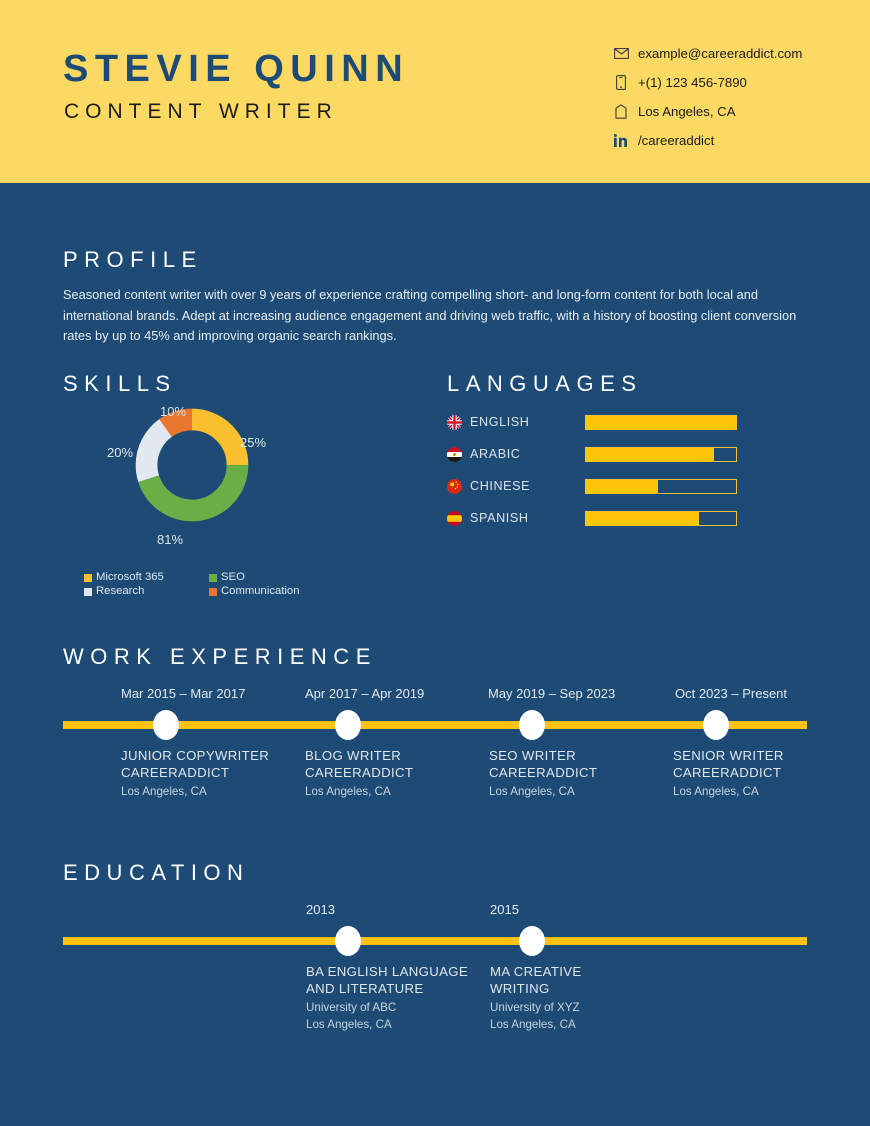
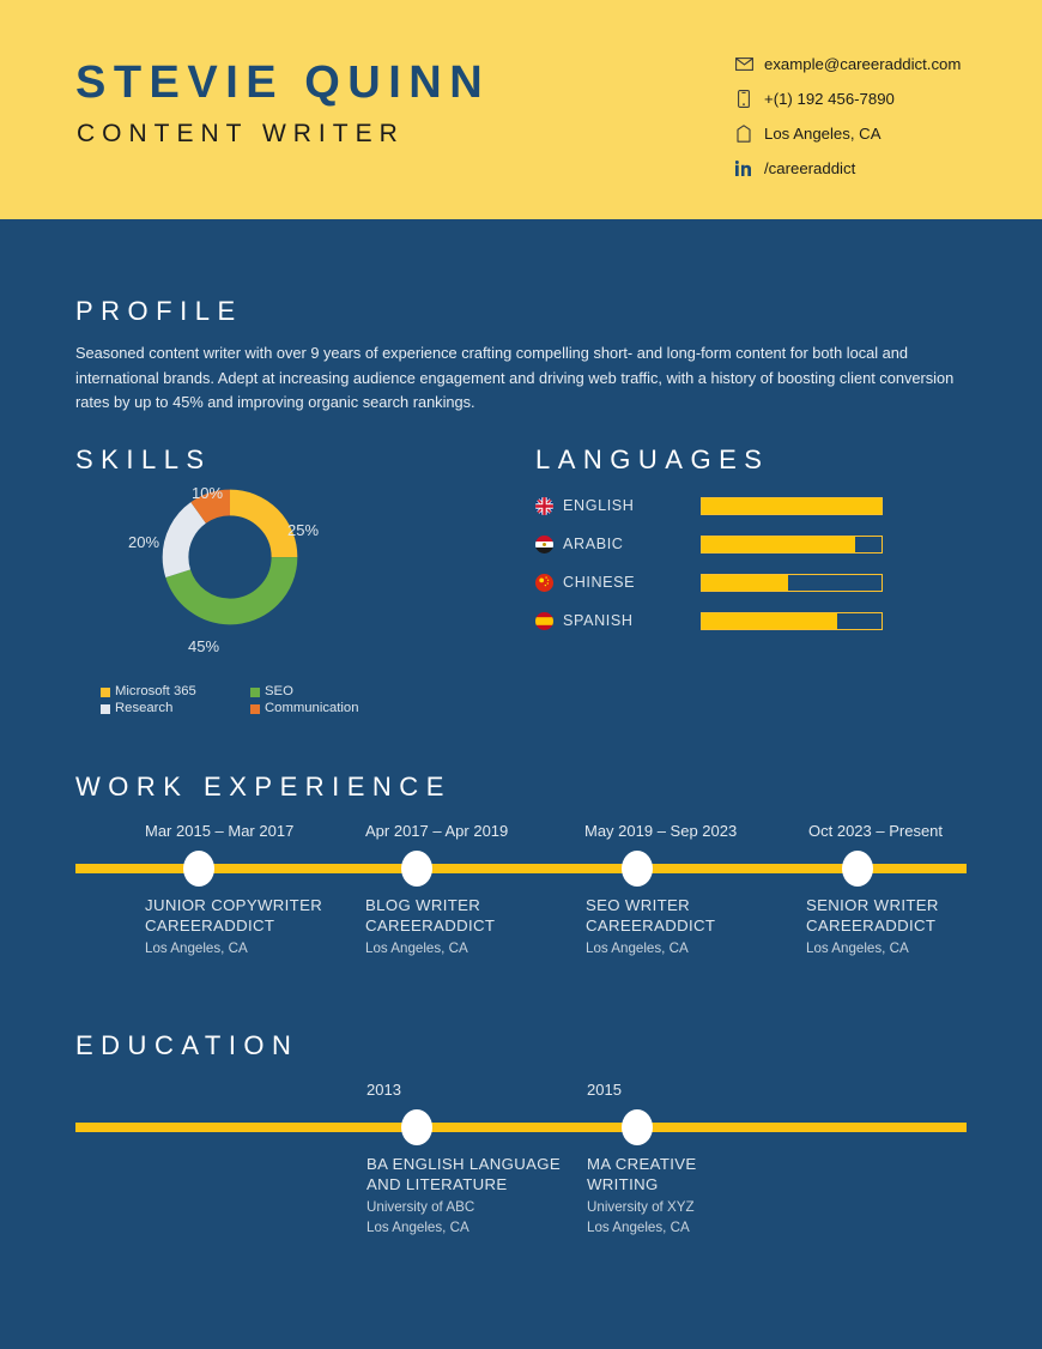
  STEVIE QUINN
  CONTENT WRITER
  example@careeraddict.com
- +(1) 123 456-7890
+ +(1) 192 456-7890
  Los Angeles, CA
  /careeraddict
  PROFILE
  Seasoned content writer with over 9 years of experience crafting compelling short- and long-form content for both local and international brands. Adept at increasing audience engagement and driving web traffic, with a history of boosting client conversion rates by up to 45% and improving organic search rankings.
  SKILLS
  25%
- 81%
+ 45%
  20%
  10%
  Microsoft 365
  SEO
  Research
  Communication
  LANGUAGES
  ENGLISH
  ARABIC
  CHINESE
  SPANISH
  WORK EXPERIENCE
  Mar 2015 – Mar 2017
  Apr 2017 – Apr 2019
  May 2019 – Sep 2023
  Oct 2023 – Present
  JUNIOR COPYWRITER
  CAREERADDICT
  Los Angeles, CA
  BLOG WRITER
  CAREERADDICT
  Los Angeles, CA
  SEO WRITER
  CAREERADDICT
  Los Angeles, CA
  SENIOR WRITER
  CAREERADDICT
  Los Angeles, CA
  EDUCATION
  2013
  2015
  BA ENGLISH LANGUAGE AND LITERATURE
  University of ABC
  Los Angeles, CA
  MA CREATIVE WRITING
  University of XYZ
  Los Angeles, CA
